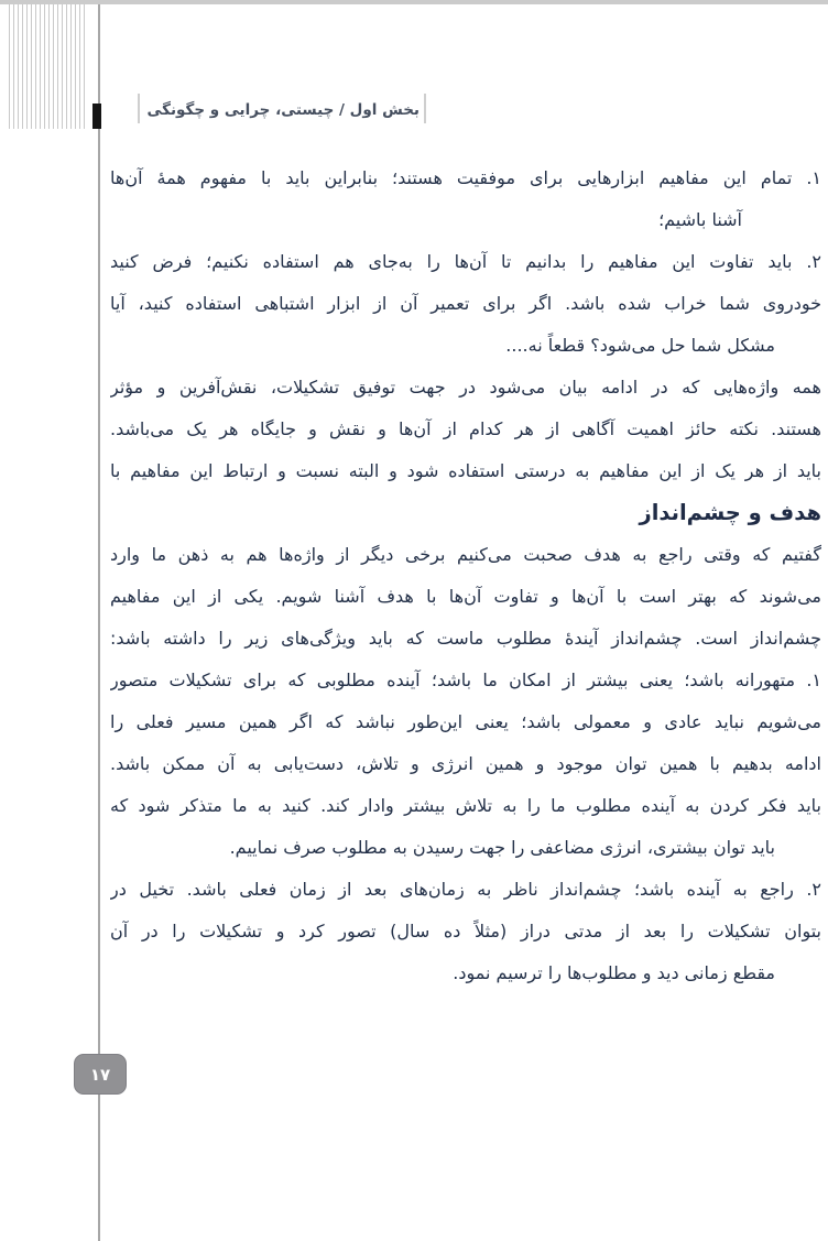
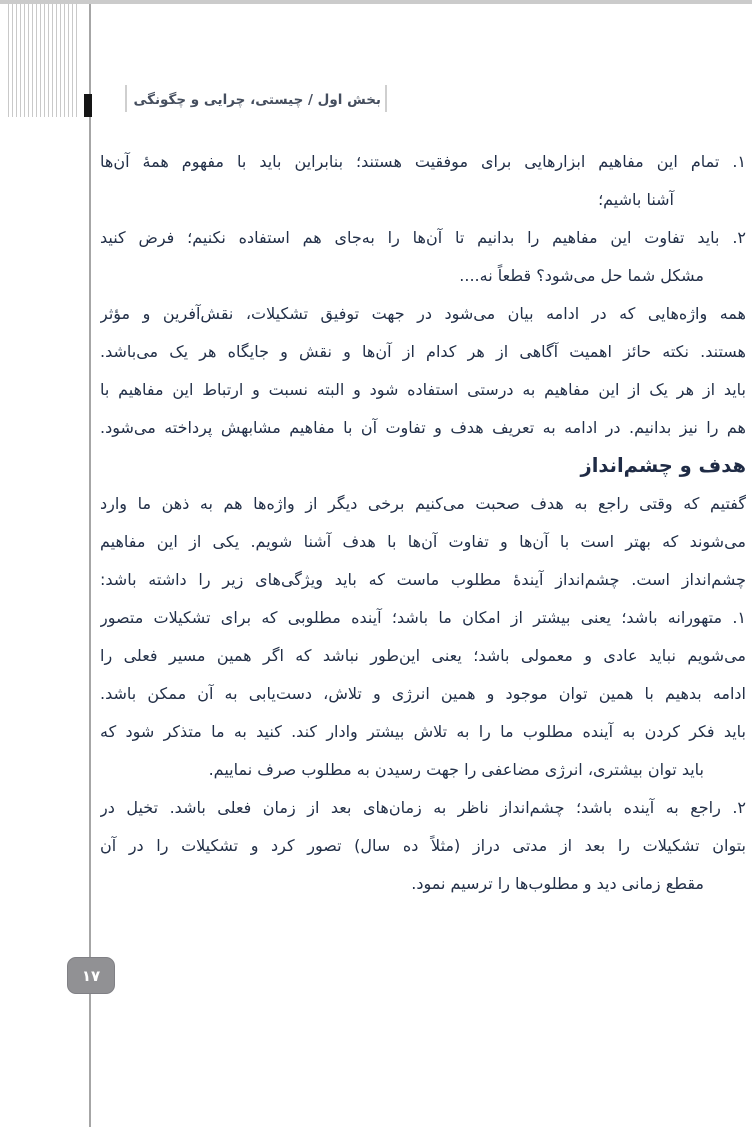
  بخش اول / چیستی، چرایی و چگونگی
  ۱. تمام این مفاهیم ابزارهایی برای موفقیت هستند؛ بنابراین باید با مفهوم همهٔ آنها
  آشنا باشیم؛
  ۲. باید تفاوت این مفاهیم را بدانیم تا آن‌ها را به‌جای هم استفاده نکنیم؛ فرض کنید
- خودروی شما خراب شده باشد. اگر برای تعمیر آن از ابزار اشتباهی استفاده کنید، آیا
  مشکل شما حل میشود؟ قطعاً نه....
  همه واژه‌هایی که در ادامه بیان می‌شود در جهت توفیق تشکیلات، نقش‌آفرین و مؤثر
  هستند. نکته حائز اهمیت آگاهی از هر کدام از آن‌ها و نقش و جایگاه هر یک میباشد.
  باید از هر یک از این مفاهیم به درستی استفاده شود و البته نسبت و ارتباط این مفاهیم با
+ هم را نیز بدانیم. در ادامه به تعریف هدف و تفاوت آن با مفاهیم مشابهش پرداخته می‌شود.
  هدف و چشم‌انداز
  گفتیم که وقتی راجع به هدف صحبت می‌کنیم برخی دیگر از واژه‌ها هم به ذهن ما وارد
  می‌شوند که بهتر است با آن‌ها و تفاوت آنها با هدف آشنا شویم. یکی از این مفاهیم
  چشمانداز است. چشمانداز آیندهٔ مطلوب ماست که باید ویژگیهای زیر را داشته باشد:
  ۱. متهورانه باشد؛ یعنی بیشتر از امکان ما باشد؛ آینده مطلوبی که برای تشکیلات متصور
  می‌شویم نباید عادی و معمولی باشد؛ یعنی این‌طور نباشد که اگر همین مسیر فعلی را
  ادامه بدهیم با همین توان موجود و همین انرژی و تلاش، دست‌یابی به آن ممکن باشد.
  باید فکر کردن به آینده مطلوب ما را به تلاش بیشتر وادار کند. کنید به ما متذکر شود که
  باید توان بیشتری، انرژی مضاعفی را جهت رسیدن به مطلوب صرف نماییم.
  ۲. راجع به آینده باشد؛ چشم‌انداز ناظر به زمان‌های بعد از زمان فعلی باشد. تخیل در
  بتوان تشکیلات را بعد از مدتی دراز (مثلاً ده سال) تصور کرد و تشکیلات را در آن
  مقطع زمانی دید و مطلوب‌ها را ترسیم نمود.
  ۱۷
